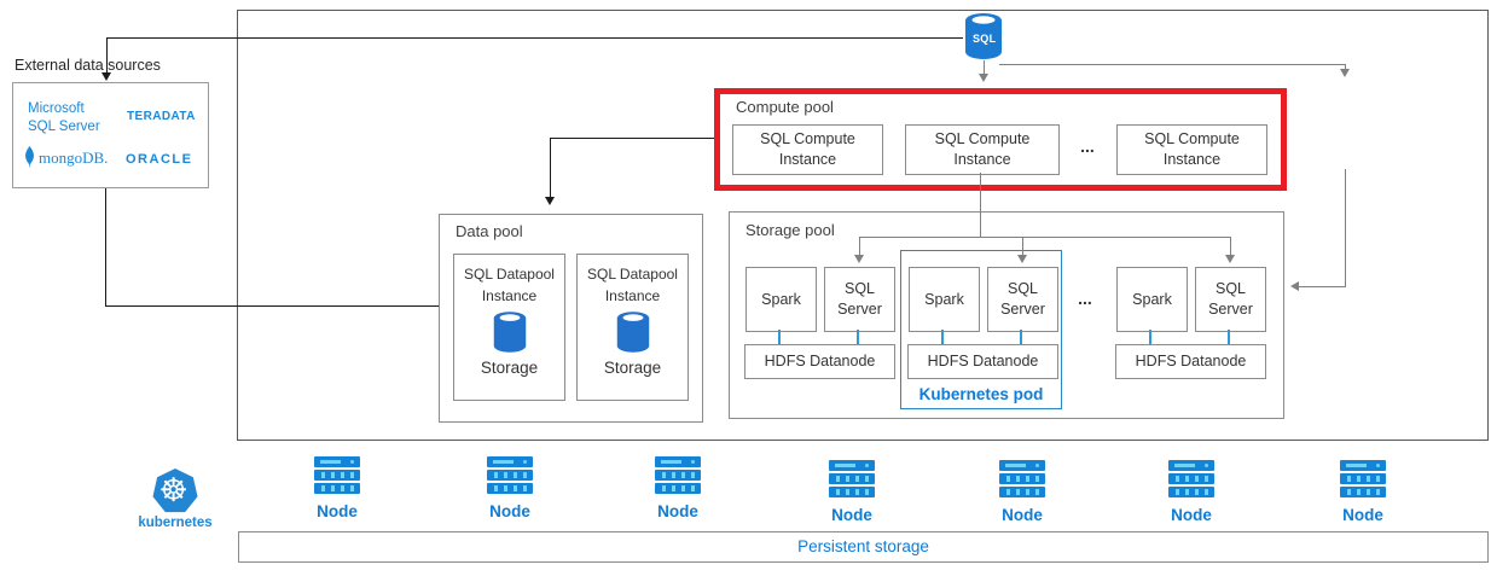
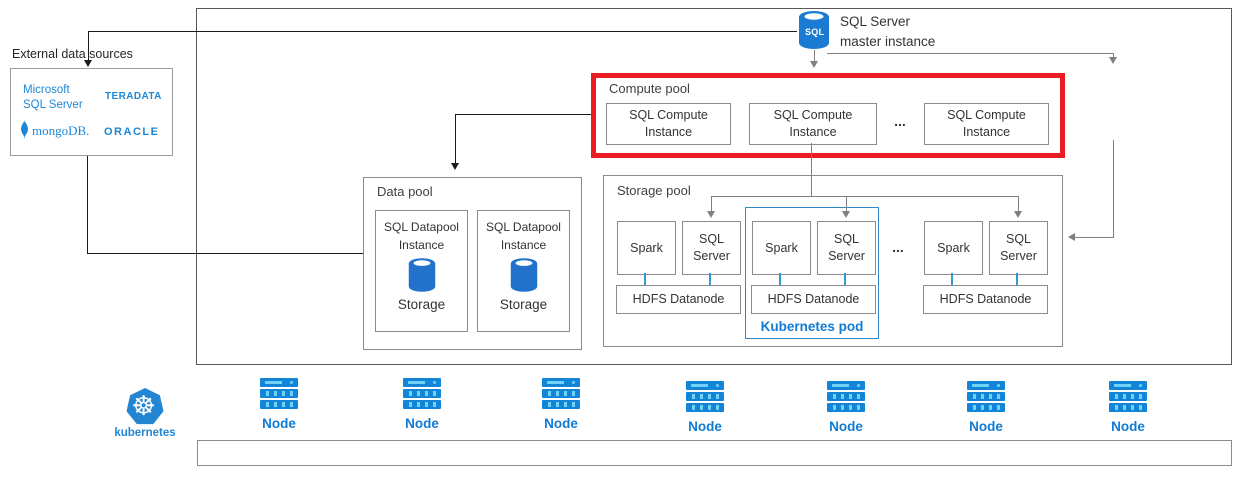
  External data sources
  Microsoft
  SQL Server
  TERADATA
  mongoDB.
  ORACLE
  SQL
+ SQL Server master instance
  Compute pool
  SQL Compute Instance
  SQL Compute Instance
  ...
  SQL Compute Instance
  Data pool
  SQL Datapool Instance
  Storage
  SQL Datapool Instance
  Storage
  Storage pool
  Kubernetes pod
  Spark
  SQL Server
  HDFS Datanode
  Spark
  SQL Server
  HDFS Datanode
  ...
  Spark
  SQL Server
  HDFS Datanode
  ☸
  kubernetes
  Node
  Node
  Node
  Node
  Node
  Node
  Node
- Persistent storage
